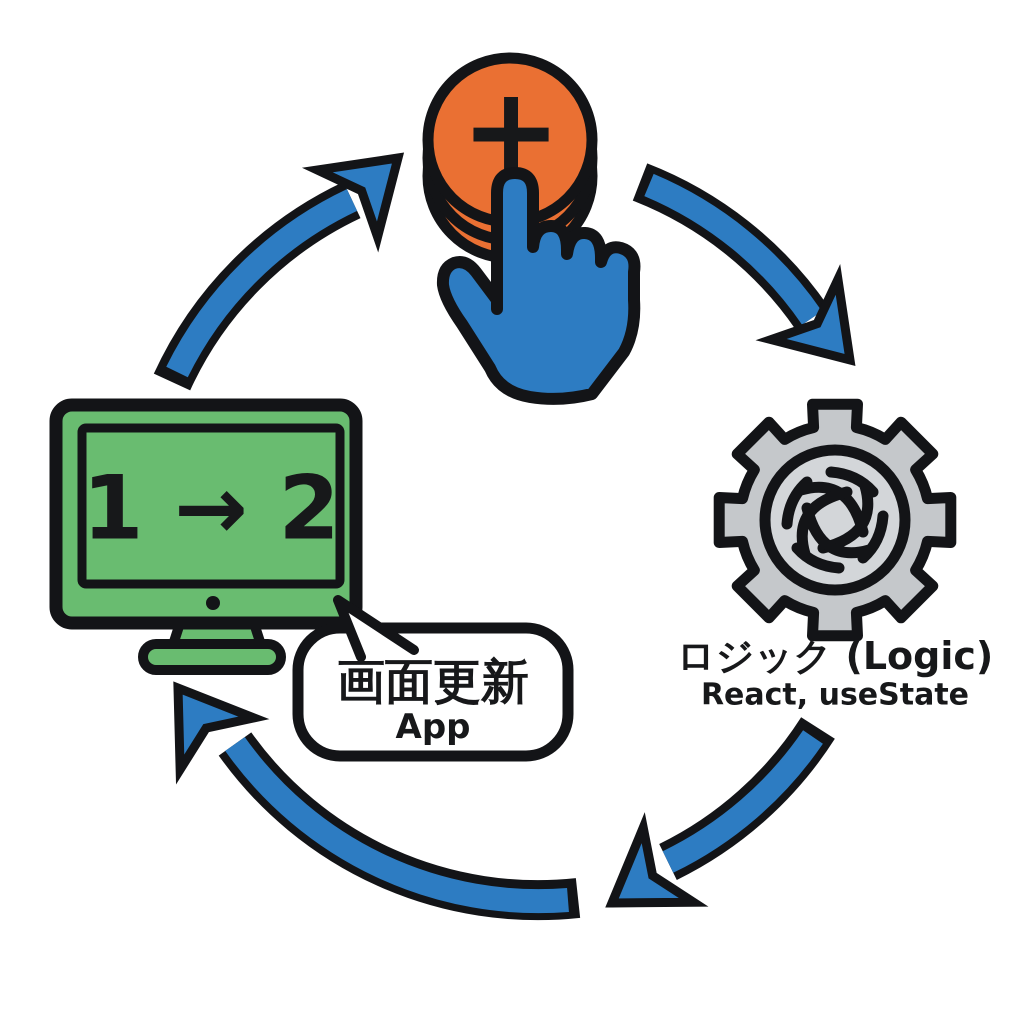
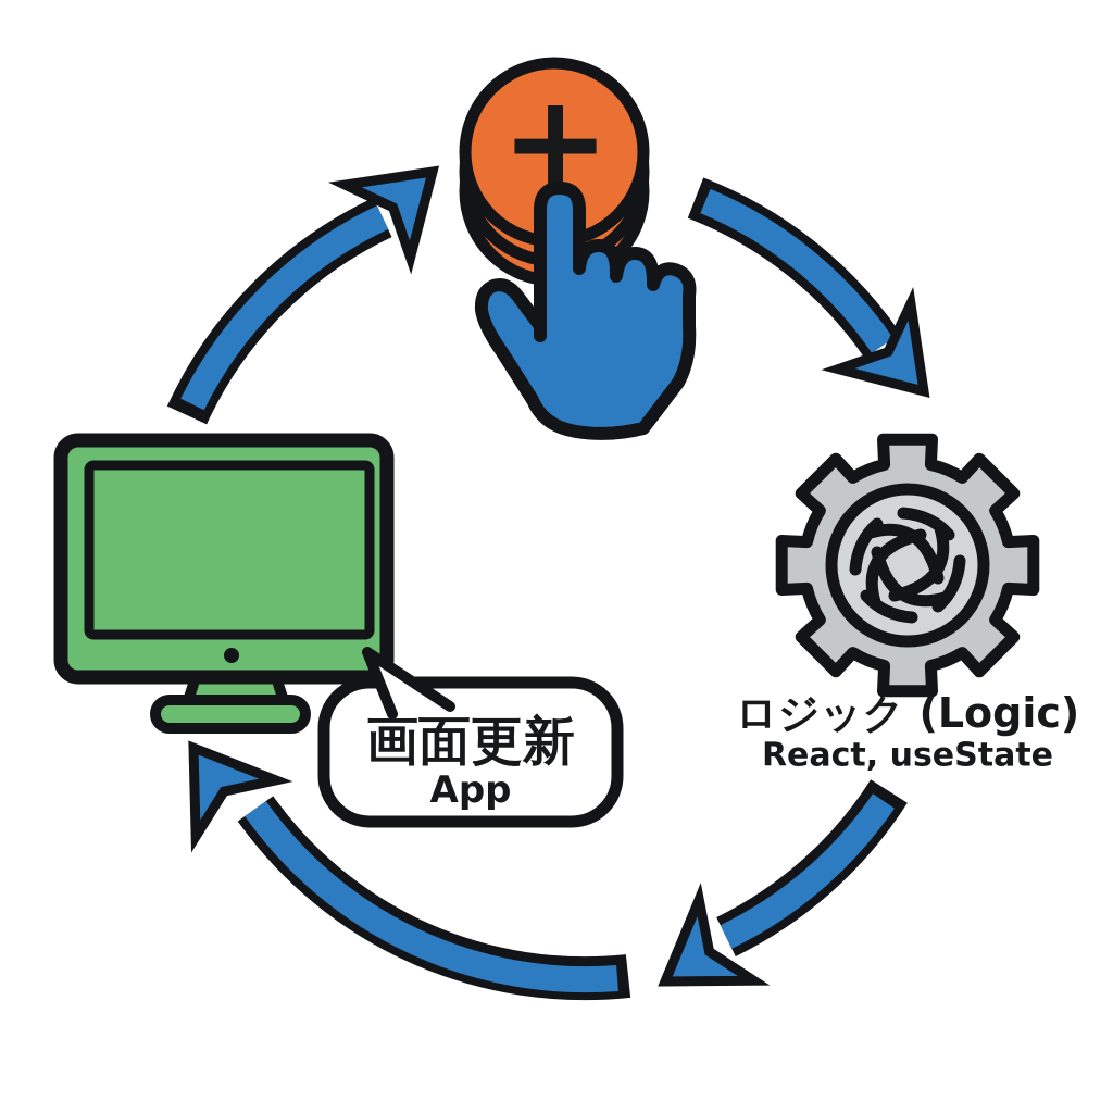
  +
  ロジック (Logic)
  React, useState
- 1 → 2
  画面更新
  App
